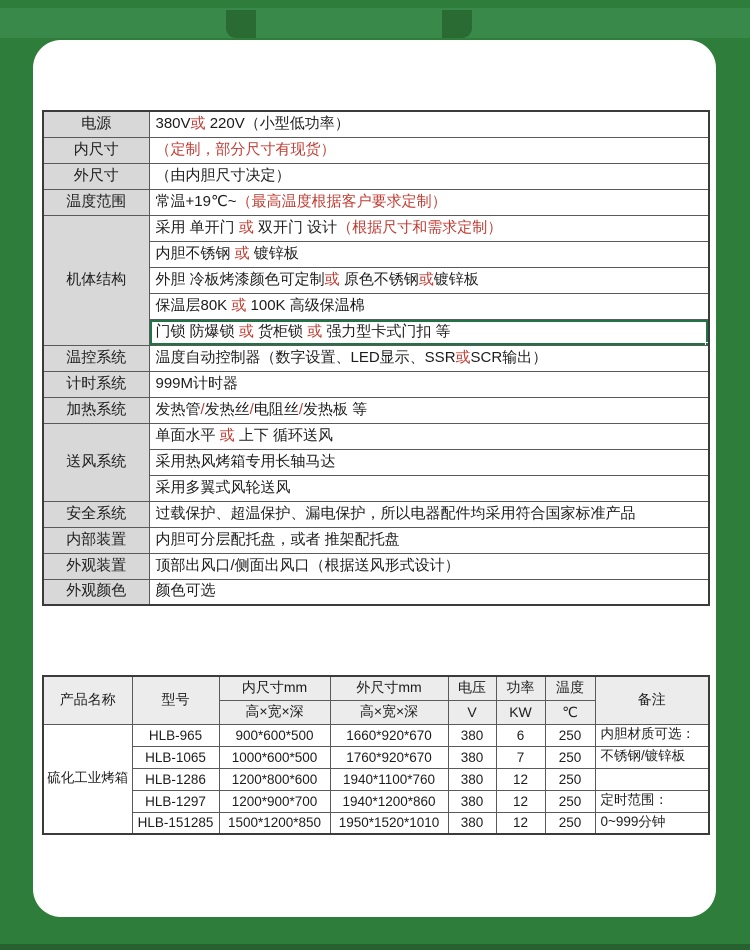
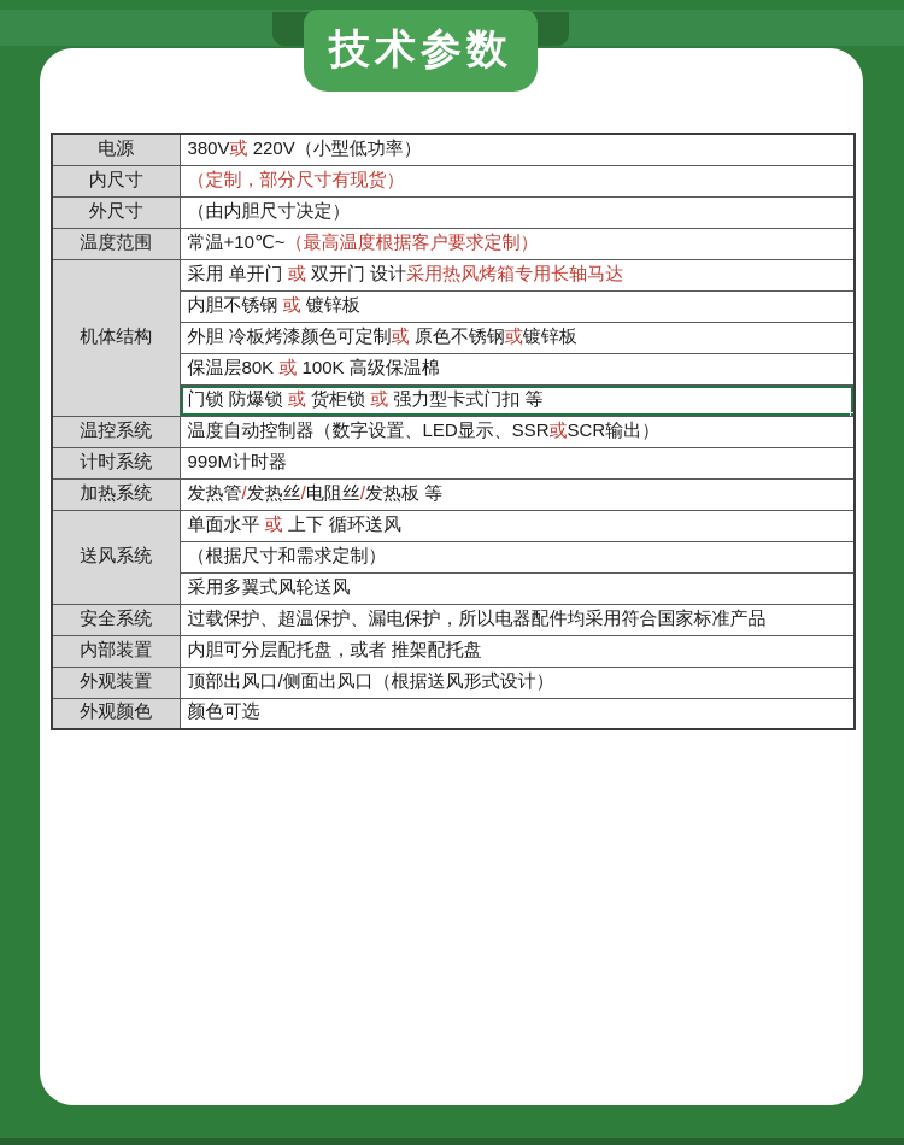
+ 技术参数
  电源	380V或 220V（小型低功率）
  内尺寸	（定制，部分尺寸有现货）
  外尺寸	（由内胆尺寸决定）
- 温度范围	常温+19℃~（最高温度根据客户要求定制）
+ 温度范围	常温+10℃~（最高温度根据客户要求定制）
- 机体结构	采用 单开门 或 双开门 设计（根据尺寸和需求定制）
+ 机体结构	采用 单开门 或 双开门 设计采用热风烤箱专用长轴马达
  内胆不锈钢 或 镀锌板
  外胆 冷板烤漆颜色可定制或 原色不锈钢或镀锌板
  保温层80K 或 100K 高级保温棉
  门锁 防爆锁 或 货柜锁 或 强力型卡式门扣 等
  温控系统	温度自动控制器（数字设置、LED显示、SSR或SCR输出）
  计时系统	999M计时器
  加热系统	发热管/发热丝/电阻丝/发热板 等
  送风系统	单面水平 或 上下 循环送风
- 采用热风烤箱专用长轴马达
+ （根据尺寸和需求定制）
  采用多翼式风轮送风
  安全系统	过载保护、超温保护、漏电保护，所以电器配件均采用符合国家标准产品
  内部装置	内胆可分层配托盘，或者 推架配托盘
  外观装置	顶部出风口/侧面出风口（根据送风形式设计）
  外观颜色	颜色可选
- 产品名称	型号	内尺寸mm	外尺寸mm	电压	功率	温度	备注
- 高×宽×深	高×宽×深	V	KW	℃
- 硫化工业烤箱	HLB-965	900*600*500	1660*920*670	380	6	250	内胆材质可选：
- HLB-1065	1000*600*500	1760*920*670	380	7	250	不锈钢/镀锌板
- HLB-1286	1200*800*600	1940*1100*760	380	12	250
- HLB-1297	1200*900*700	1940*1200*860	380	12	250	定时范围：
- HLB-151285	1500*1200*850	1950*1520*1010	380	12	250	0~999分钟
